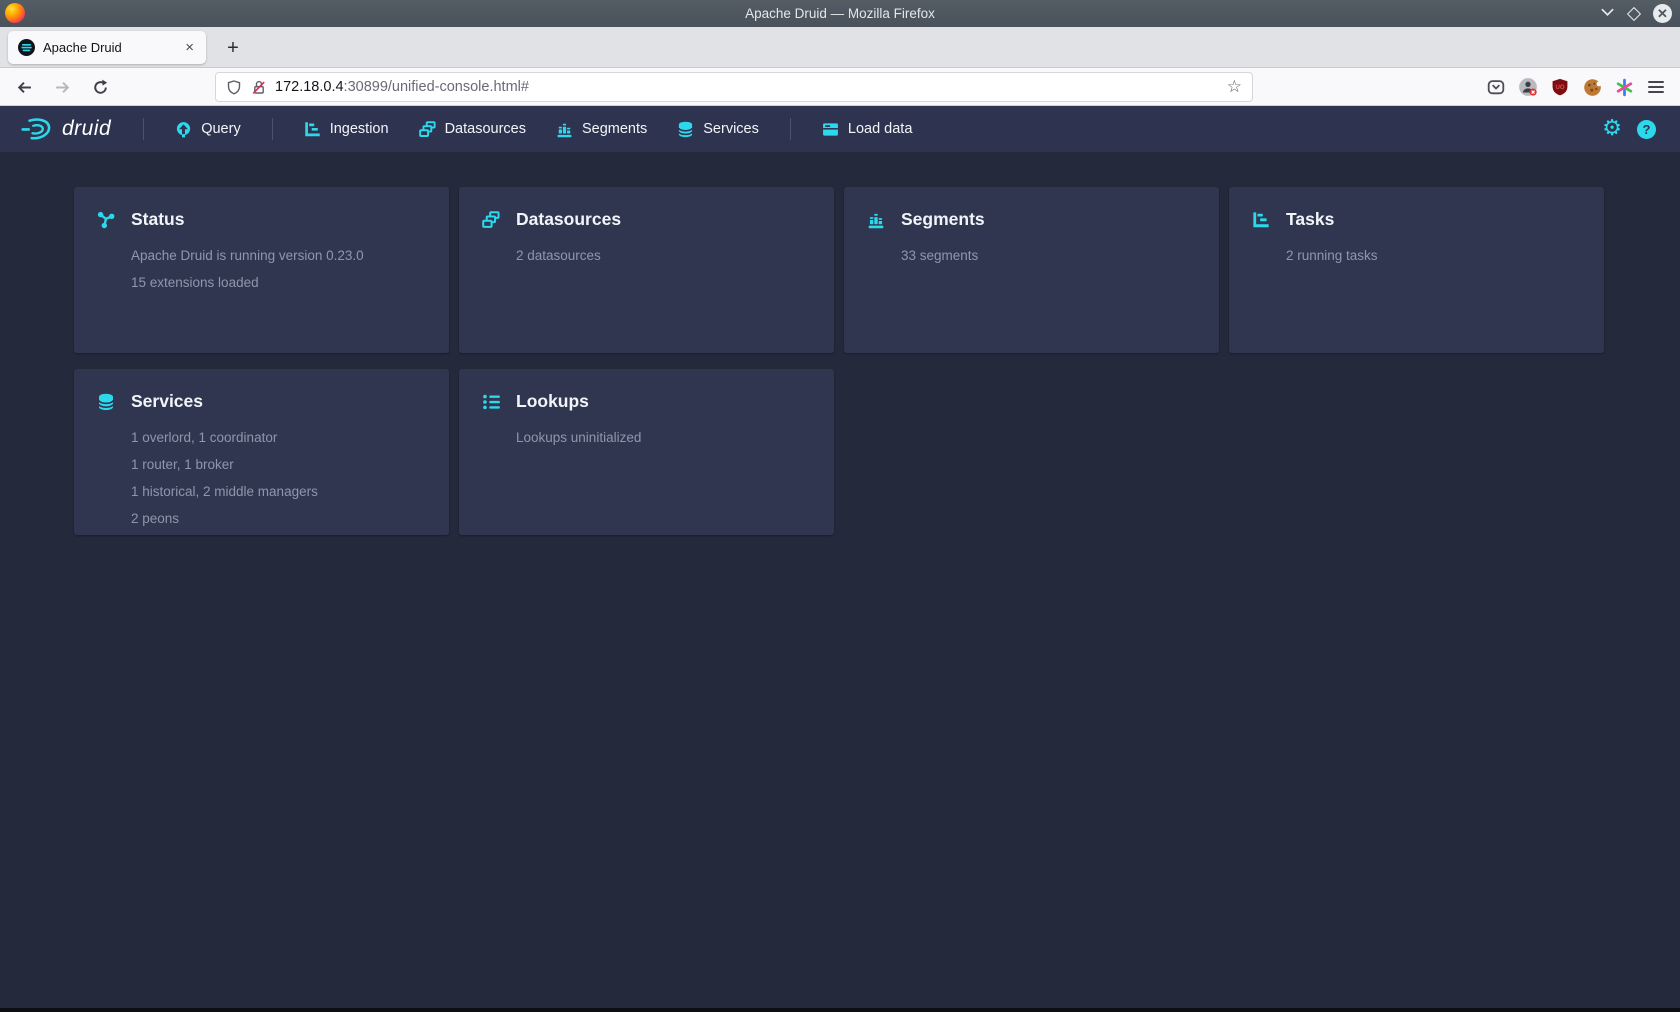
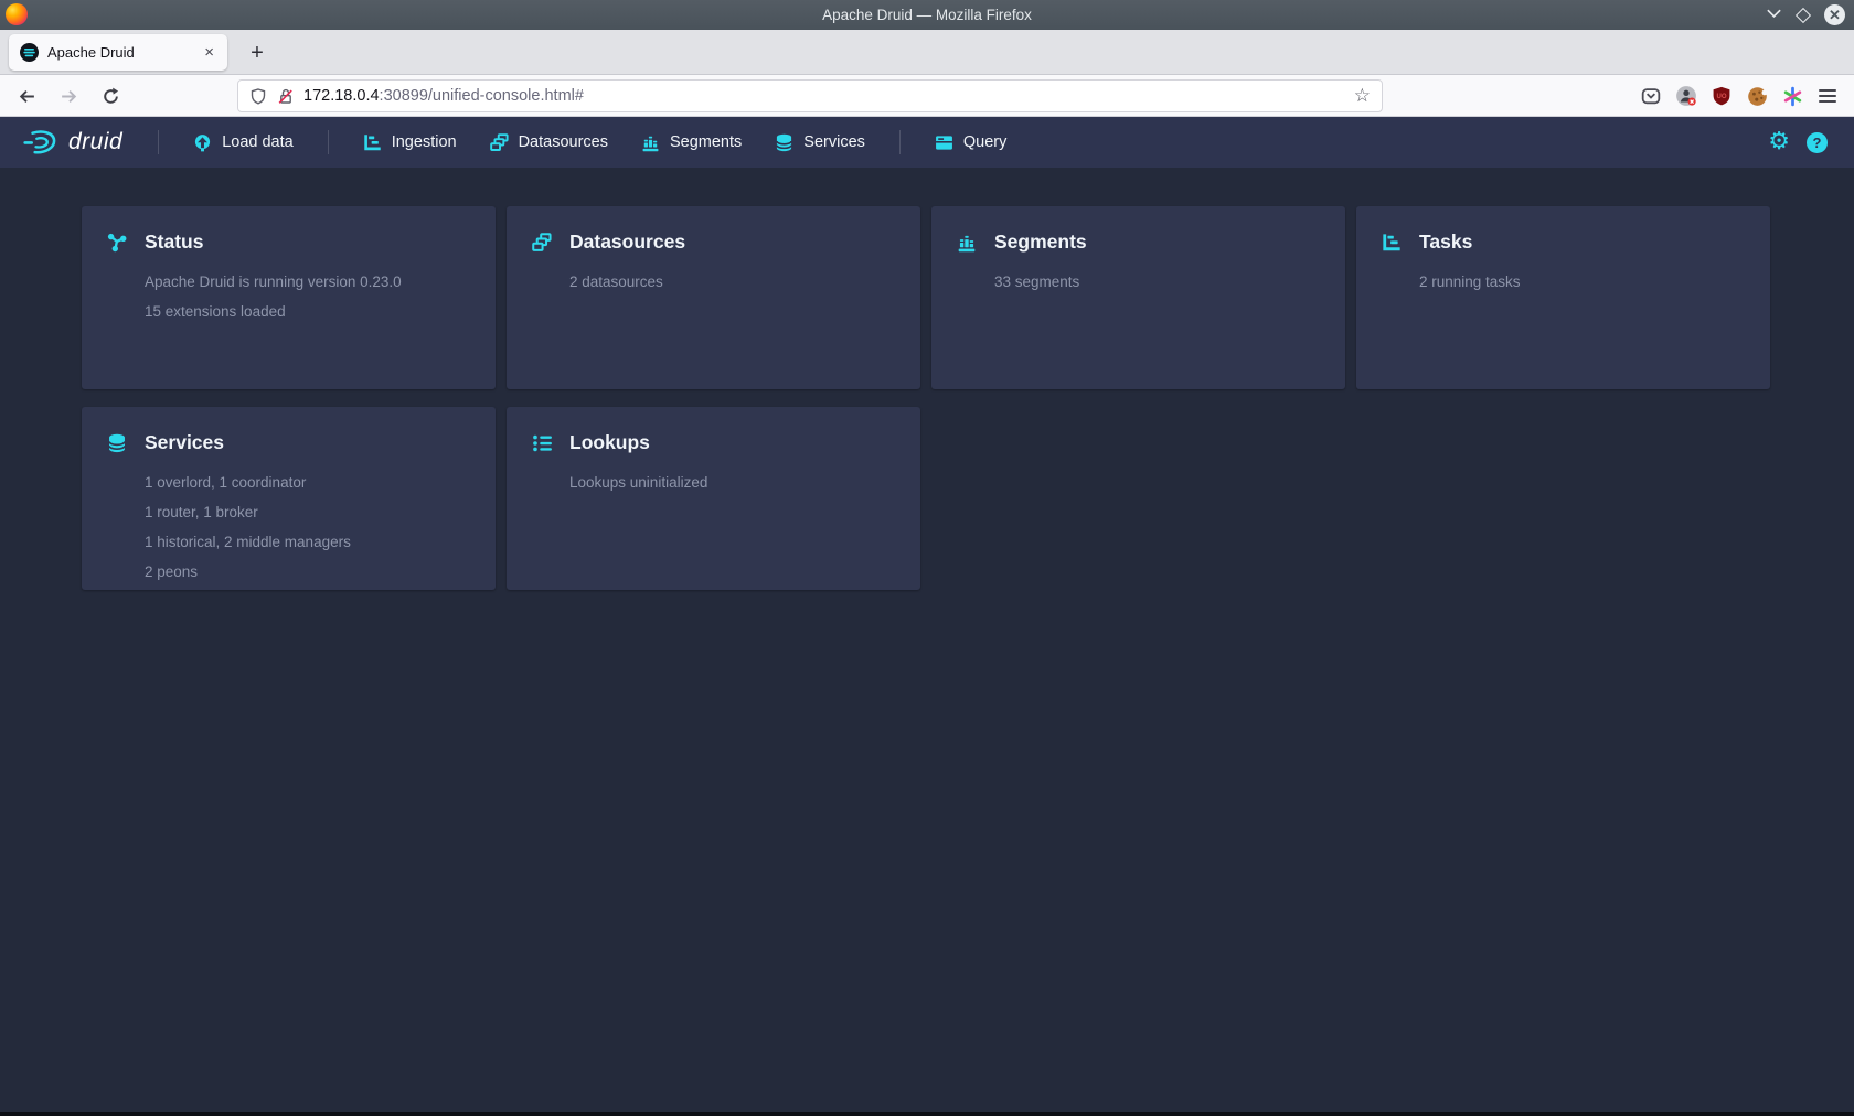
  Apache Druid — Mozilla Firefox
  ✕
  Apache Druid
  ×
  +
  172.18.0.4:30899/unified-console.html#
  ☆
  druid
- Query
+ Load data
  Ingestion
  Datasources
  Segments
  Services
- Load data
+ Query
  ⚙
  ?
  Status
  Apache Druid is running version 0.23.0
  15 extensions loaded
  Datasources
  2 datasources
  Segments
  33 segments
  Tasks
  2 running tasks
  Services
  1 overlord, 1 coordinator
  1 router, 1 broker
  1 historical, 2 middle managers
  2 peons
  Lookups
  Lookups uninitialized
